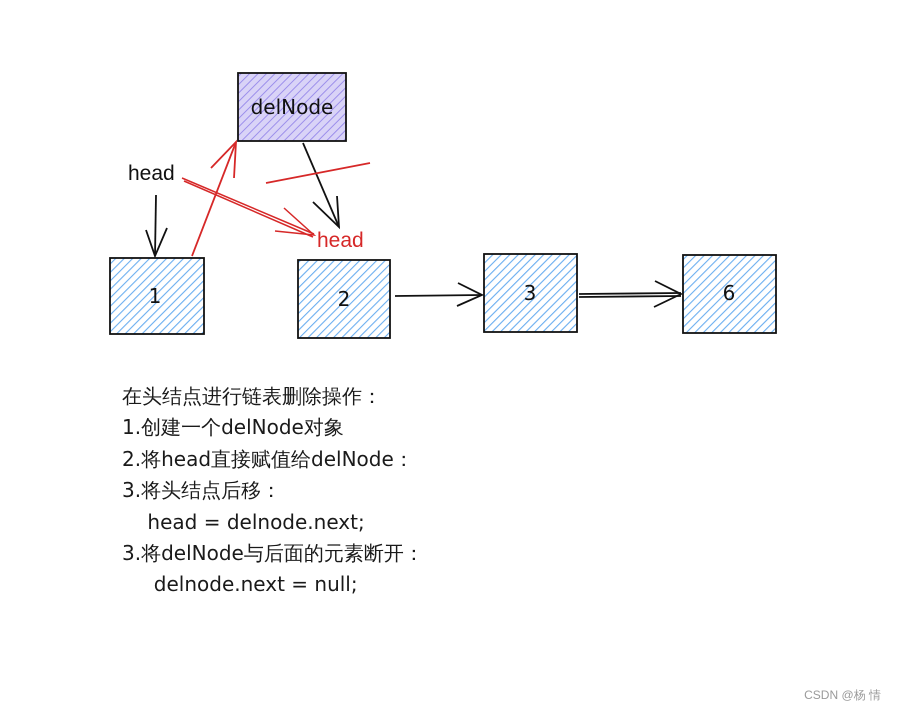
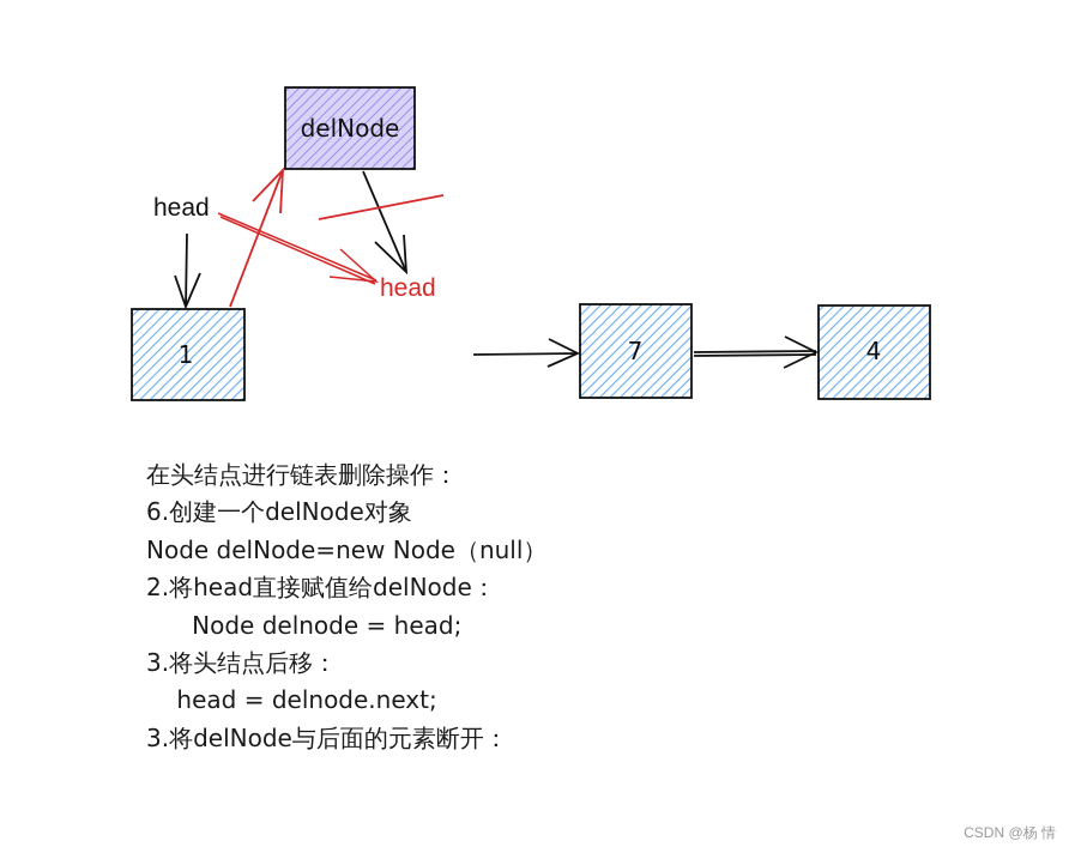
  delNode
  1
- 2
- 3
+ 7
- 6
+ 4
  head
  head
  在头结点进行链表删除操作：
- 1.创建一个delNode对象
+ 6.创建一个delNode对象
+ Node delNode=new Node（null）
  2.将head直接赋值给delNode：
+ Node delnode = head;
  3.将头结点后移：
  head = delnode.next;
  3.将delNode与后面的元素断开：
- delnode.next = null;
  CSDN @杨 情
